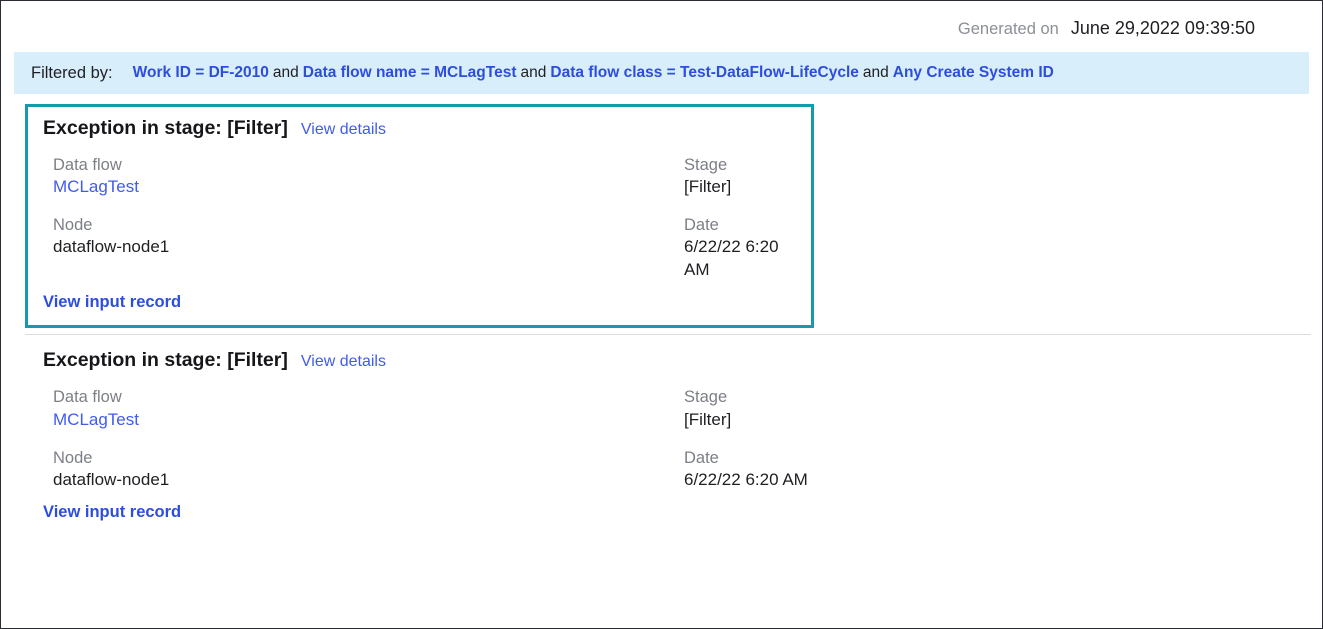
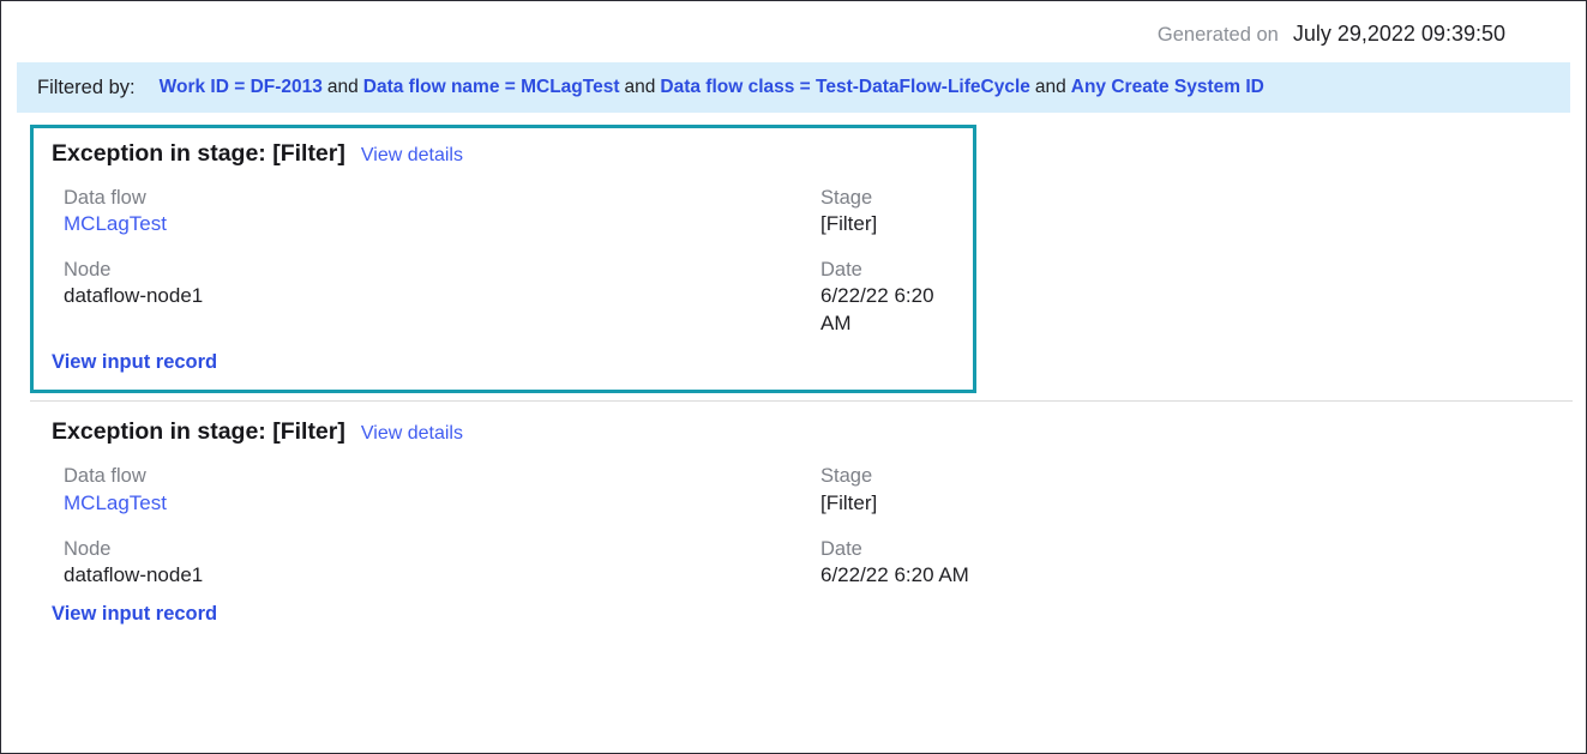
  Generated on
- June 29,2022 09:39:50
+ July 29,2022 09:39:50
  Filtered by:
- Work ID = DF-2010 and Data flow name = MCLagTest and Data flow class = Test-DataFlow-LifeCycle and Any Create System ID
+ Work ID = DF-2013 and Data flow name = MCLagTest and Data flow class = Test-DataFlow-LifeCycle and Any Create System ID
  Exception in stage: [Filter]
  View details
  Data flow
  MCLagTest
  Node
  dataflow-node1
  Stage
  [Filter]
  Date
  6/22/22 6:20 AM
  View input record
  Exception in stage: [Filter]
  View details
  Data flow
  MCLagTest
  Node
  dataflow-node1
  Stage
  [Filter]
  Date
  6/22/22 6:20 AM
  View input record
